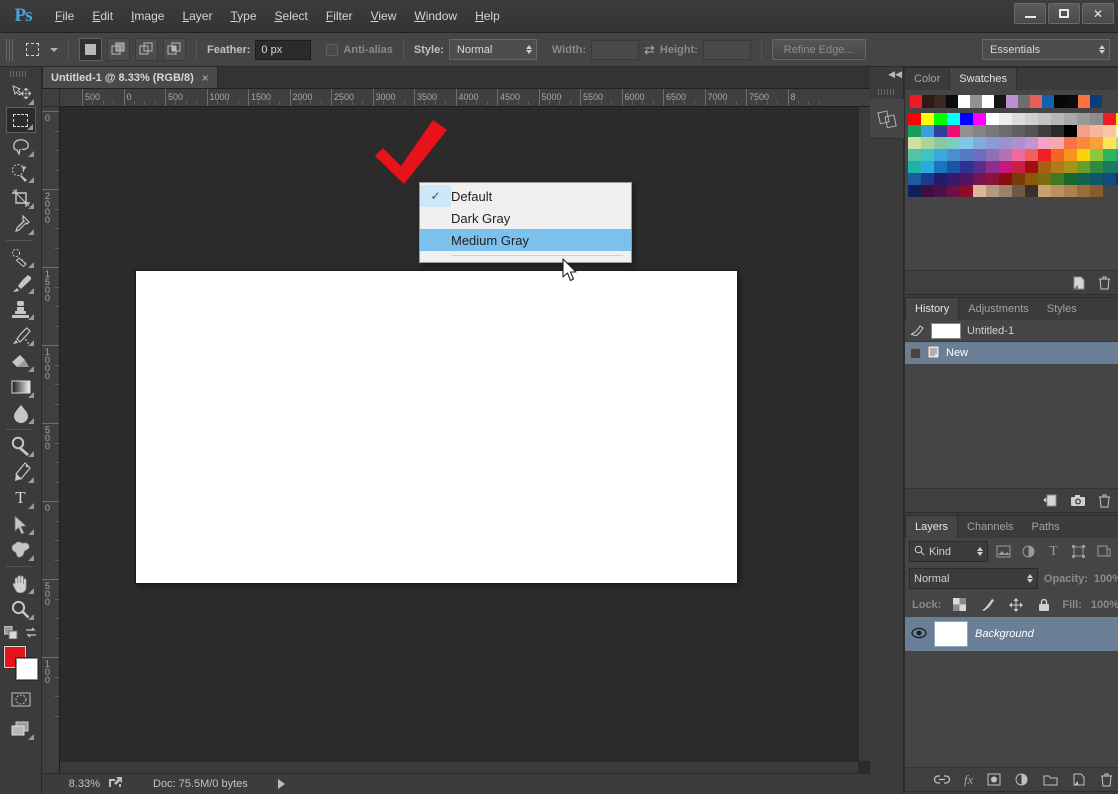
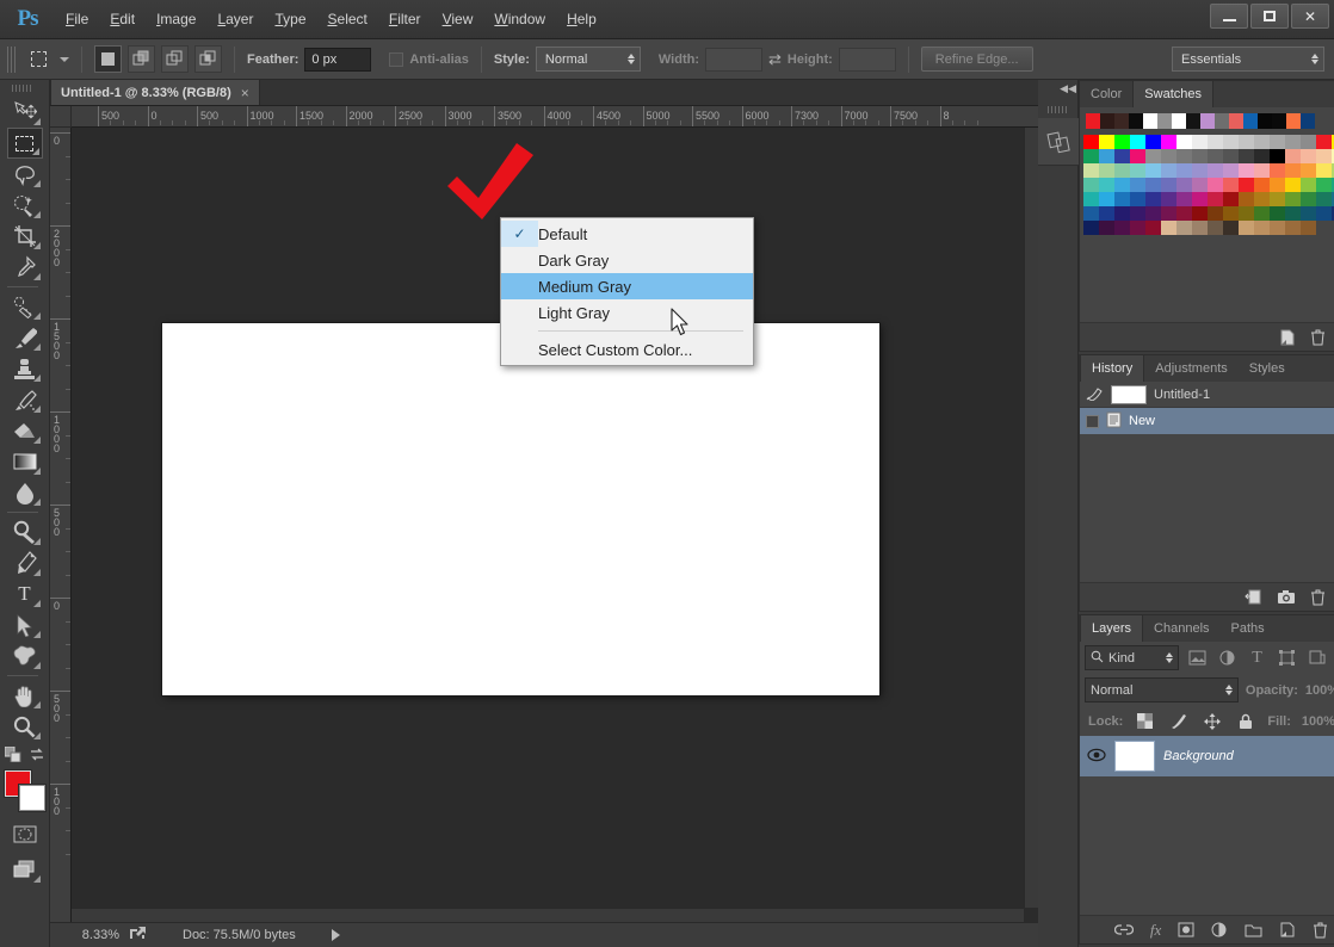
  Ps
  File
  Edit
  Image
  Layer
  Type
  Select
  Filter
  View
  Window
  Help
  ✕
  Feather:
  0 px
  Anti-alias
  Style:
  Normal
  Width:
  ⇄
  Height:
  Refine Edge...
  Essentials
  T
  Untitled-1 @ 8.33% (RGB/8)
  ×
  500
  0
  500
  1000
  1500
  2000
  2500
  3000
  3500
  4000
  4500
  5000
  5500
  6000
- 6500
+ 7300
  7000
  7500
  8
  0
  2000
  1500
  1000
  500
  0
  500
  100
  8.33%
  Doc: 75.5M/0 bytes
  ◀◀
  Color
  Swatches
  History
  Adjustments
  Styles
  Untitled-1
  New
  Layers
  Channels
  Paths
  Kind
  T
  Normal
  Opacity:
  100%
  Lock:
  Fill:
  100%
  Background
  fx
  ✓
  Default
  Dark Gray
  Medium Gray
+ Light Gray
+ Select Custom Color...
